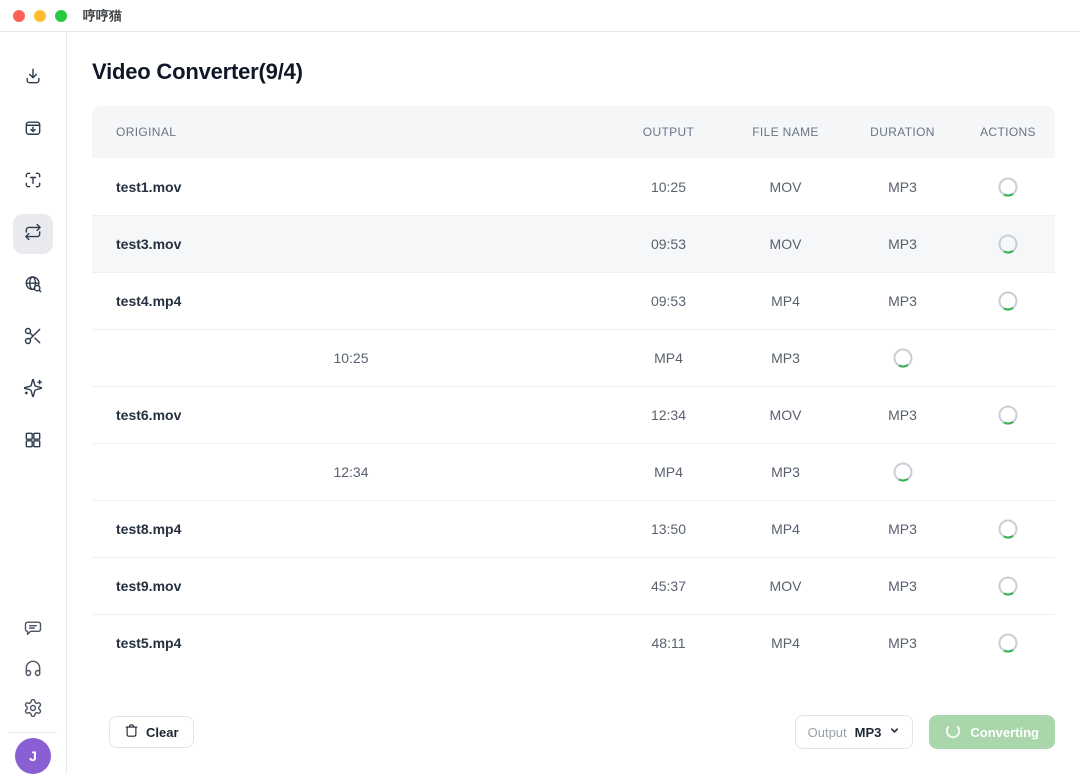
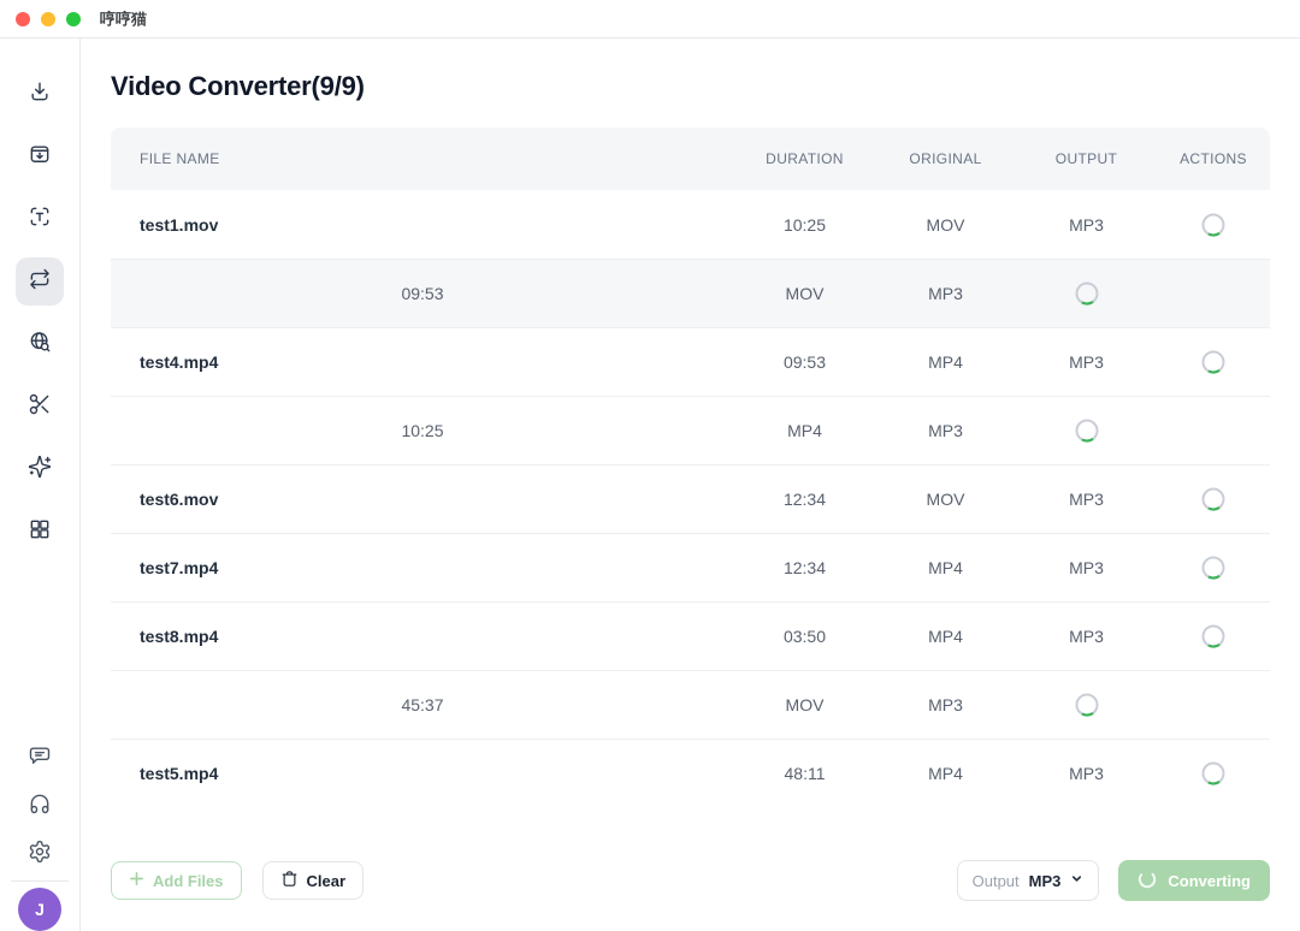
  哼哼猫
  J
- Video Converter(9/4)
+ Video Converter(9/9)
- ORIGINAL
+ FILE NAME
- OUTPUT
+ DURATION
- FILE NAME
+ ORIGINAL
- DURATION
+ OUTPUT
  ACTIONS
  test1.mov
  10:25
  MOV
  MP3
- test3.mov
  09:53
  MOV
  MP3
  test4.mp4
  09:53
  MP4
  MP3
  10:25
  MP4
  MP3
  test6.mov
  12:34
  MOV
  MP3
+ test7.mp4
  12:34
  MP4
  MP3
  test8.mp4
- 13:50
+ 03:50
  MP4
  MP3
- test9.mov
  45:37
  MOV
  MP3
  test5.mp4
  48:11
  MP4
  MP3
+ Add Files
  Clear
  Output
  MP3
  Converting
